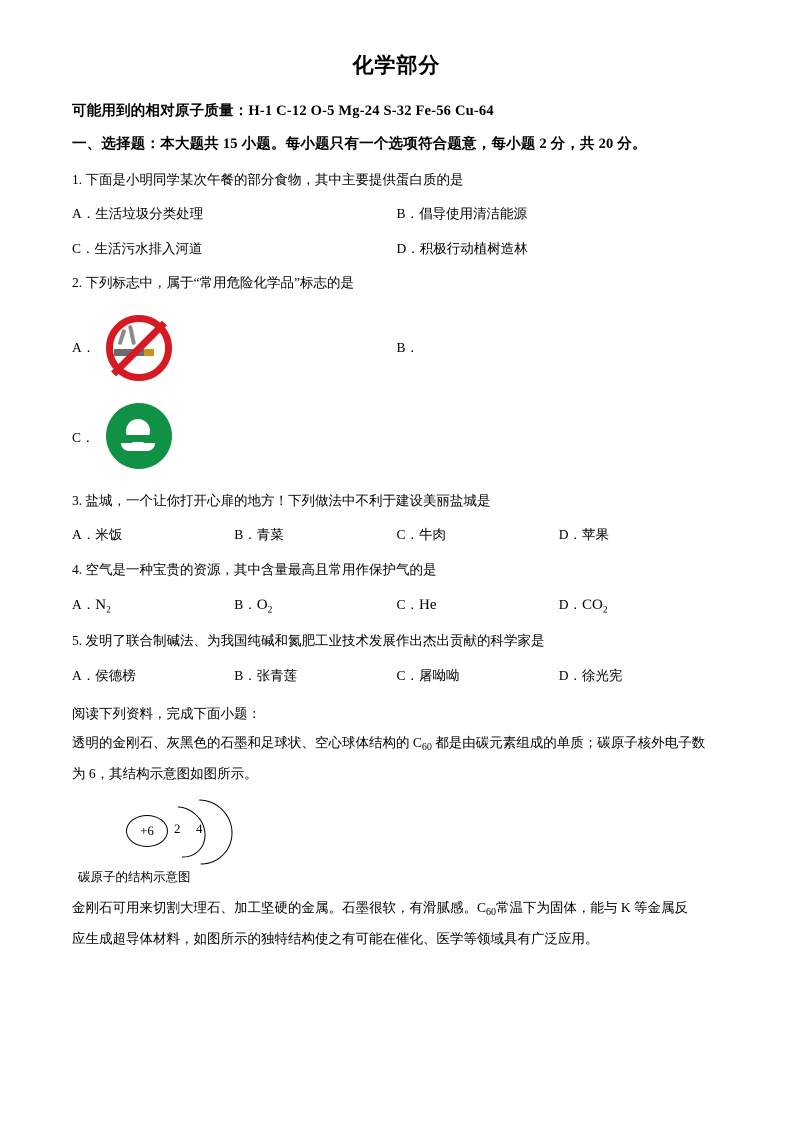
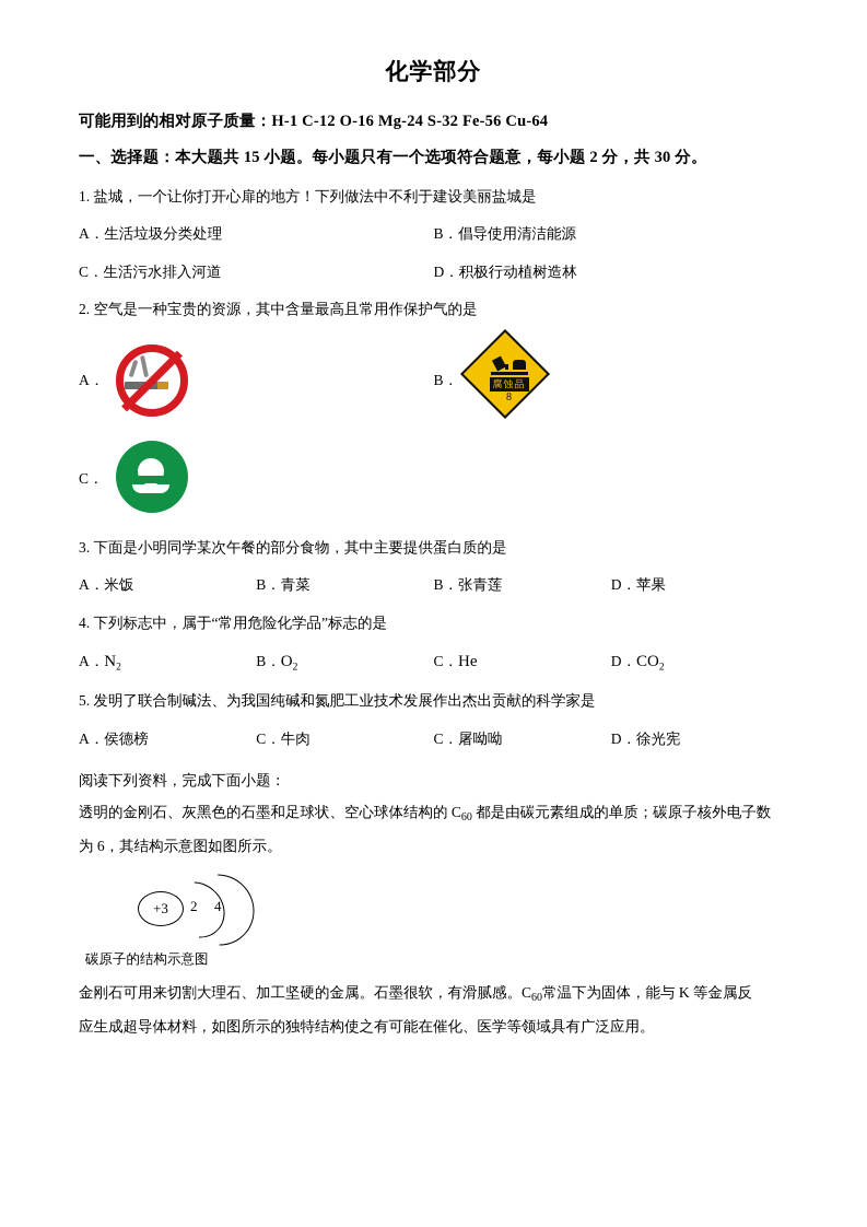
  化学部分
- 可能用到的相对原子质量：H-1 C-12 O-5 Mg-24 S-32 Fe-56 Cu-64
+ 可能用到的相对原子质量：H-1 C-12 O-16 Mg-24 S-32 Fe-56 Cu-64
- 一、选择题：本大题共 15 小题。每小题只有一个选项符合题意，每小题 2 分，共 20 分。
+ 一、选择题：本大题共 15 小题。每小题只有一个选项符合题意，每小题 2 分，共 30 分。
- 1. 下面是小明同学某次午餐的部分食物，其中主要提供蛋白质的是
+ 1. 盐城，一个让你打开心扉的地方！下列做法中不利于建设美丽盐城是
  A．生活垃圾分类处理
  B．倡导使用清洁能源
  C．生活污水排入河道
  D．积极行动植树造林
- 2. 下列标志中，属于“常用危险化学品”标志的是
+ 2. 空气是一种宝贵的资源，其中含量最高且常用作保护气的是
  A．
  B．
+ 腐蚀品
+ 8
  C．
- 3. 盐城，一个让你打开心扉的地方！下列做法中不利于建设美丽盐城是
+ 3. 下面是小明同学某次午餐的部分食物，其中主要提供蛋白质的是
  A．米饭
  B．青菜
- C．牛肉
+ B．张青莲
  D．苹果
- 4. 空气是一种宝贵的资源，其中含量最高且常用作保护气的是
+ 4. 下列标志中，属于“常用危险化学品”标志的是
  A．N2
  B．O2
  C．He
  D．CO2
  5. 发明了联合制碱法、为我国纯碱和氮肥工业技术发展作出杰出贡献的科学家是
  A．侯德榜
- B．张青莲
+ C．牛肉
  C．屠呦呦
  D．徐光宪
  阅读下列资料，完成下面小题：
  透明的金刚石、灰黑色的石墨和足球状、空心球体结构的 C60 都是由碳元素组成的单质；碳原子核外电子数
  为 6，其结构示意图如图所示。
- +6
+ +3
  2
  4
  碳原子的结构示意图
  金刚石可用来切割大理石、加工坚硬的金属。石墨很软，有滑腻感。C60常温下为固体，能与 K 等金属反
  应生成超导体材料，如图所示的独特结构使之有可能在催化、医学等领域具有广泛应用。
